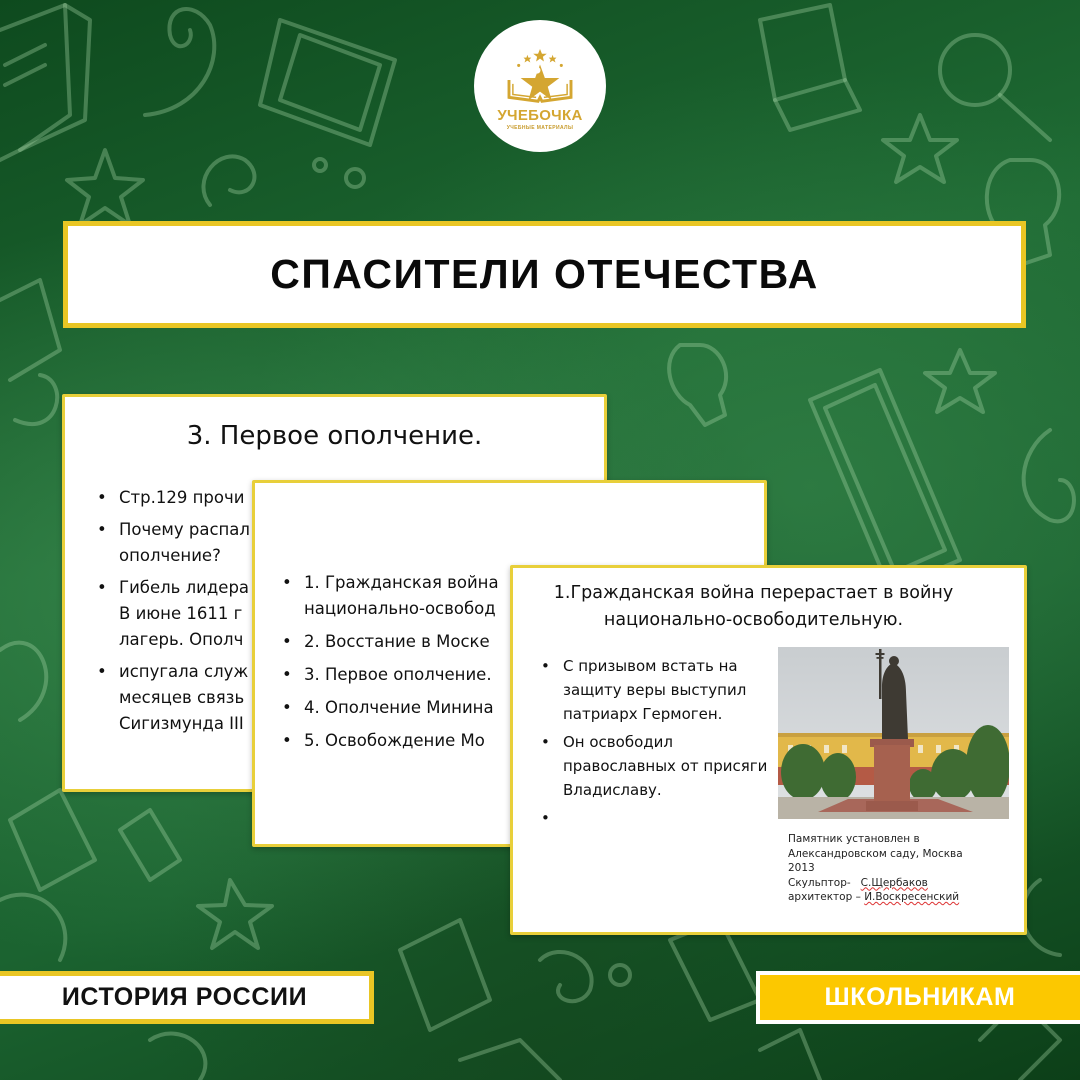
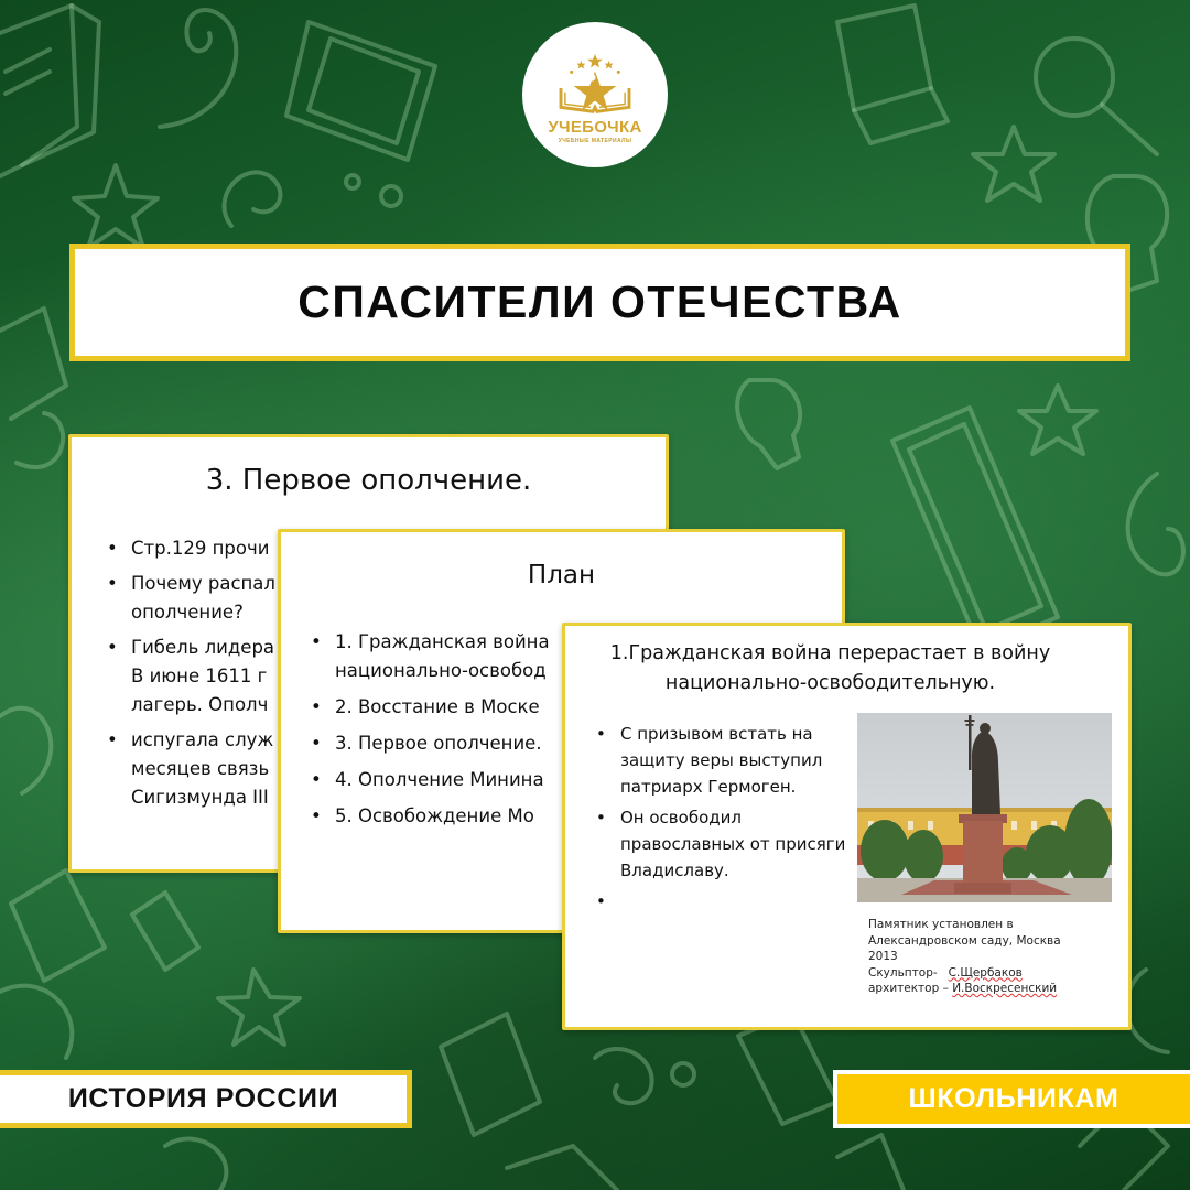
  УЧЕБОЧКА
  СПАСИТЕЛИ ОТЕЧЕСТВА
  3. Первое ополчение.
  Стр.129 прочи
  Почему распал
  ополчение?
  Гибель лидера
  В июне 1611 г
  лагерь. Ополч
  испугала служ
  месяцев связь
  Сигизмунда III
+ План
  1. Гражданская война
  национально-освобод
  2. Восстание в Моске
  3. Первое ополчение.
  4. Ополчение Минина
  5. Освобождение Мо
  1.Гражданская война перерастает в войну
  национально-освободительную.
  С призывом встать на защиту веры выступил патриарх Гермоген.
  Он освободил православных от присяги Владиславу.
  Памятник установлен в
  Александровском саду, Москва
  2013
  Скульптор- С.Щербаков
  архитектор – И.Воскресенский
  ИСТОРИЯ РОССИИ
  ШКОЛЬНИКАМ
